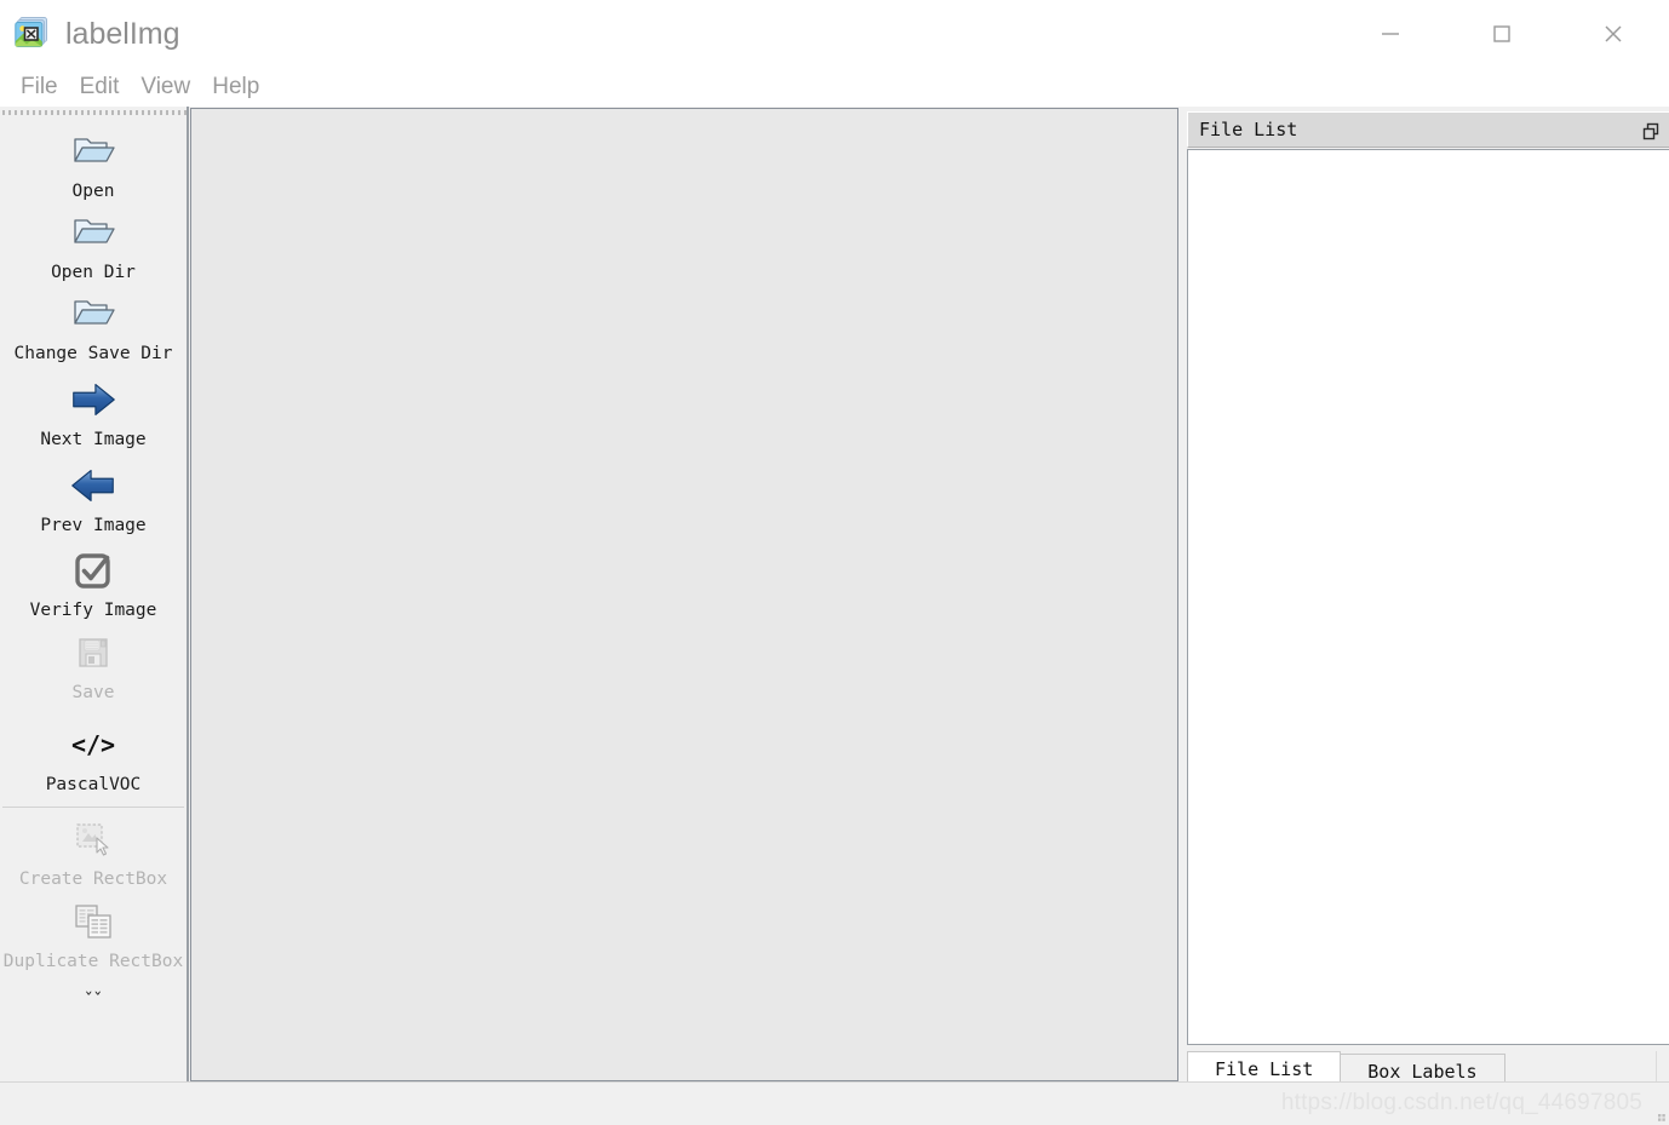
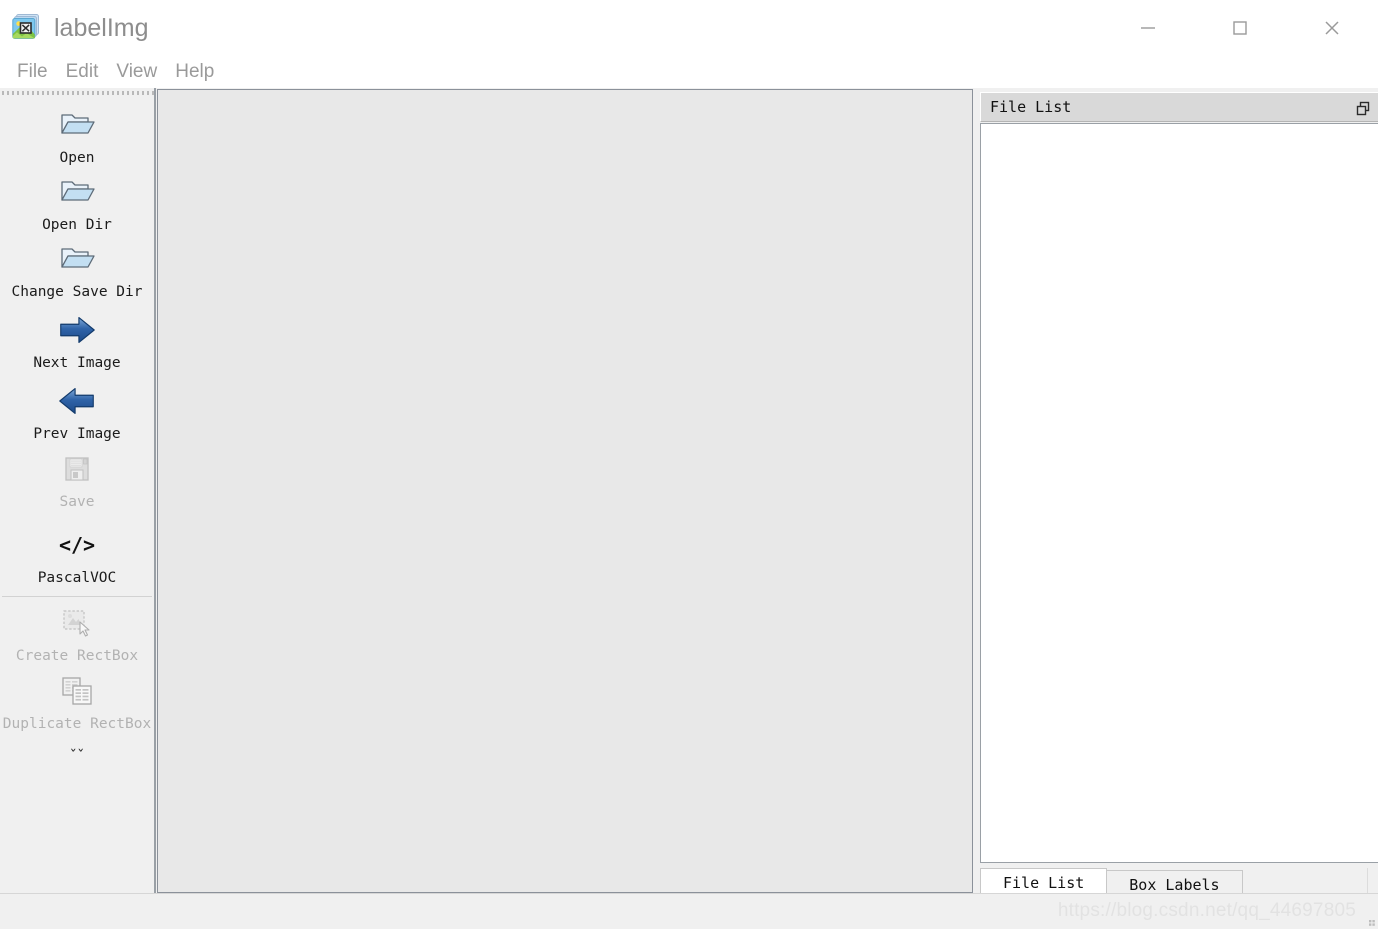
  labelImg
  File
  Edit
  View
  Help
  Open
  Open Dir
  Change Save Dir
  Next Image
  Prev Image
- Verify Image
  Save
  </>
  PascalVOC
  Create RectBox
  Duplicate RectBox
  ˇˇ
  File List
  File List
  Box Labels
